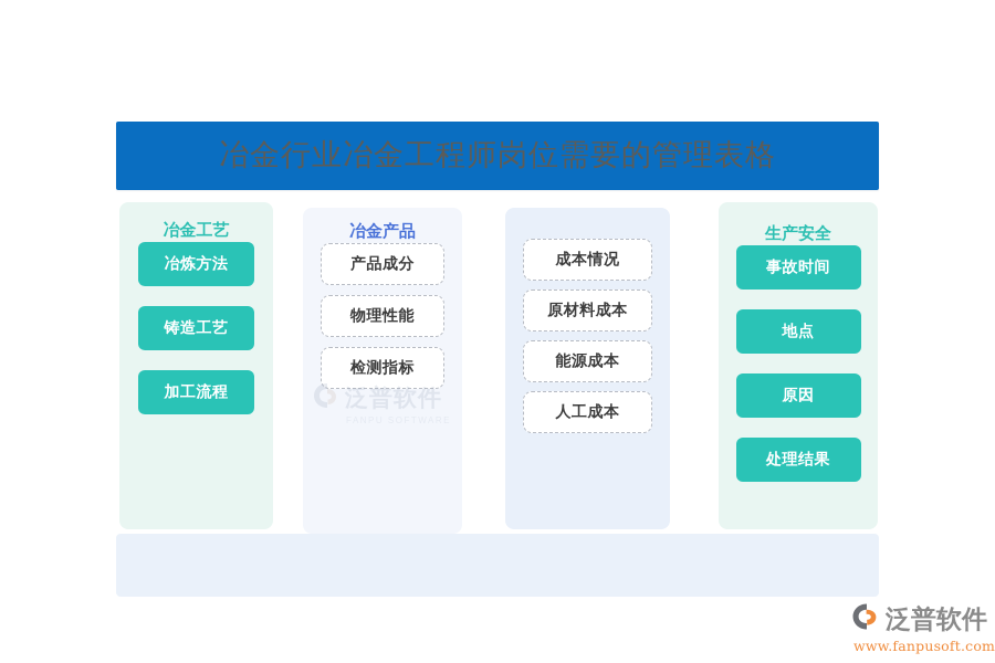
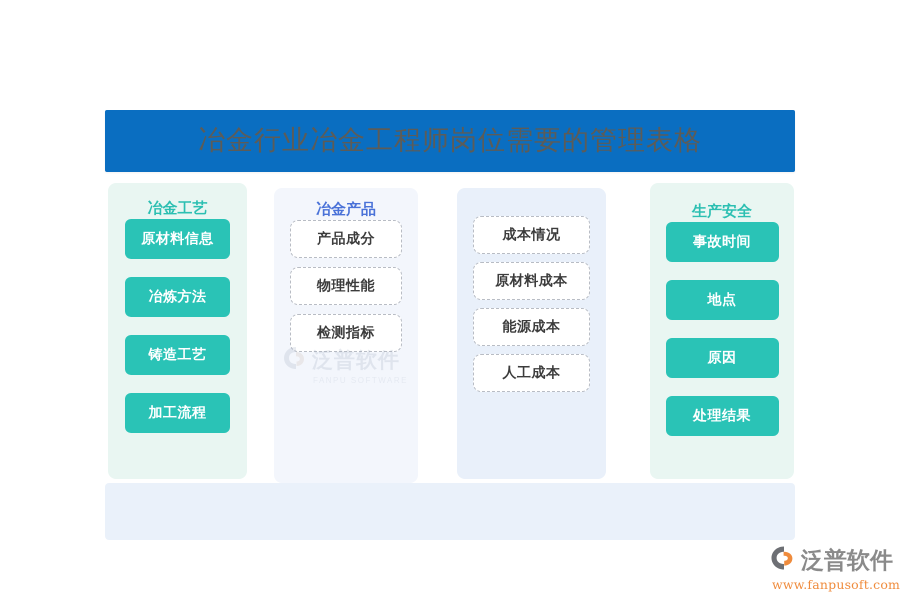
  冶金行业冶金工程师岗位需要的管理表格
  冶金工艺
+ 原材料信息
  冶炼方法
  铸造工艺
  加工流程
  冶金产品
  产品成分
  物理性能
  检测指标
  成本情况
  原材料成本
  能源成本
  人工成本
  生产安全
  事故时间
  地点
  原因
  处理结果
  泛普软件
  泛普软件
  www.fanpusoft.com
